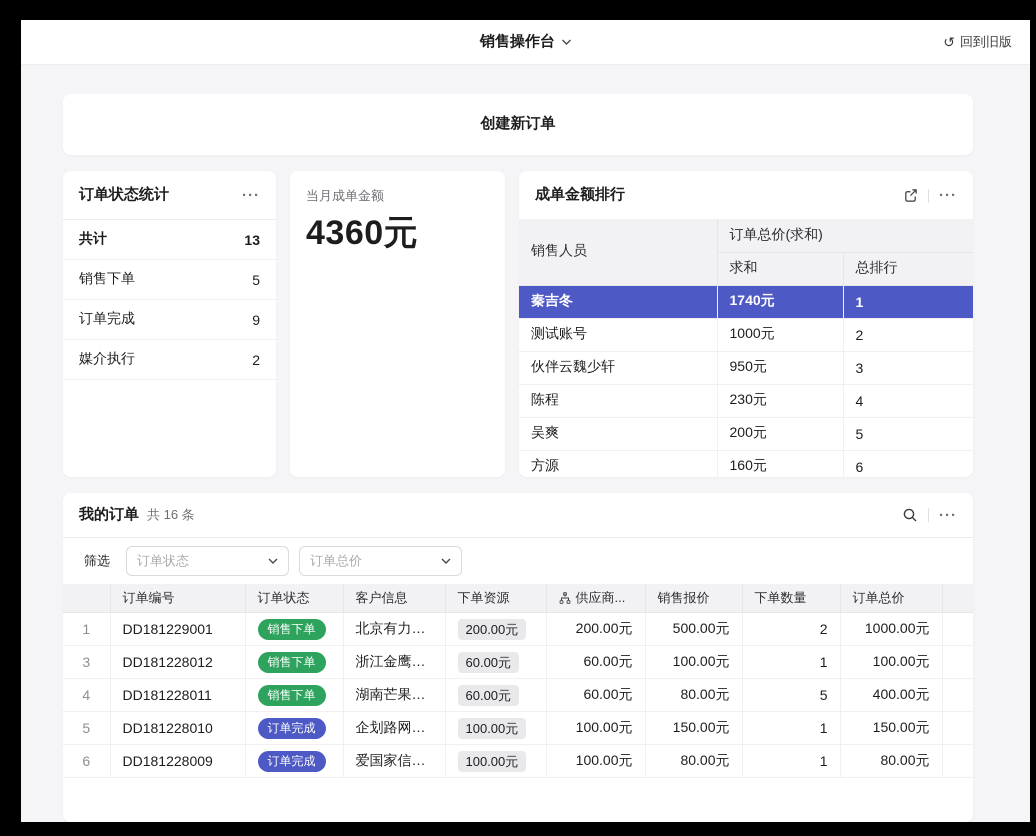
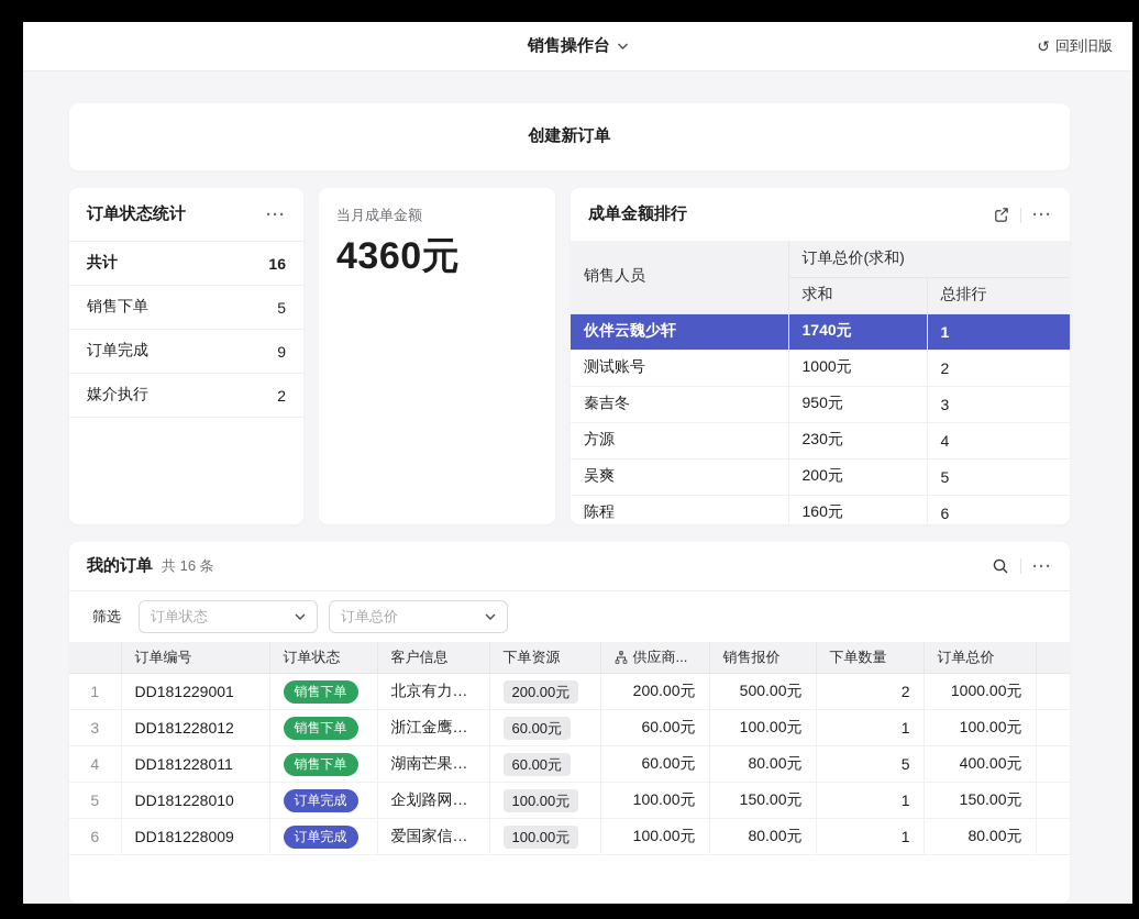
  销售操作台
  ↺
  回到旧版
  创建新订单
  订单状态统计
  ···
  共计
- 13
+ 16
  销售下单
  5
  订单完成
  9
  媒介执行
  2
  当月成单金额
  4360元
  成单金额排行
  ···
  销售人员	订单总价(求和)
  求和	总排行
- 秦吉冬	1740元	1
+ 伙伴云魏少轩	1740元	1
  测试账号	1000元	2
- 伙伴云魏少轩	950元	3
+ 秦吉冬	950元	3
- 陈程	230元	4
+ 方源	230元	4
  吴爽	200元	5
- 方源	160元	6
+ 陈程	160元	6
  我的订单
  共 16 条
  ···
  筛选
  订单状态
  订单总价
  	订单编号	订单状态	客户信息	下单资源	供应商...	销售报价	下单数量	订单总价
  1	DD181229001	销售下单	北京有力量...	200.00元	200.00元	500.00元	2	1000.00元
  3	DD181228012	销售下单	浙江金鹰卡...	60.00元	60.00元	100.00元	1	100.00元
  4	DD181228011	销售下单	湖南芒果娱...	60.00元	60.00元	80.00元	5	400.00元
  5	DD181228010	订单完成	企划路网络...	100.00元	100.00元	150.00元	1	150.00元
  6	DD181228009	订单完成	爱国家信息...	100.00元	100.00元	80.00元	1	80.00元
